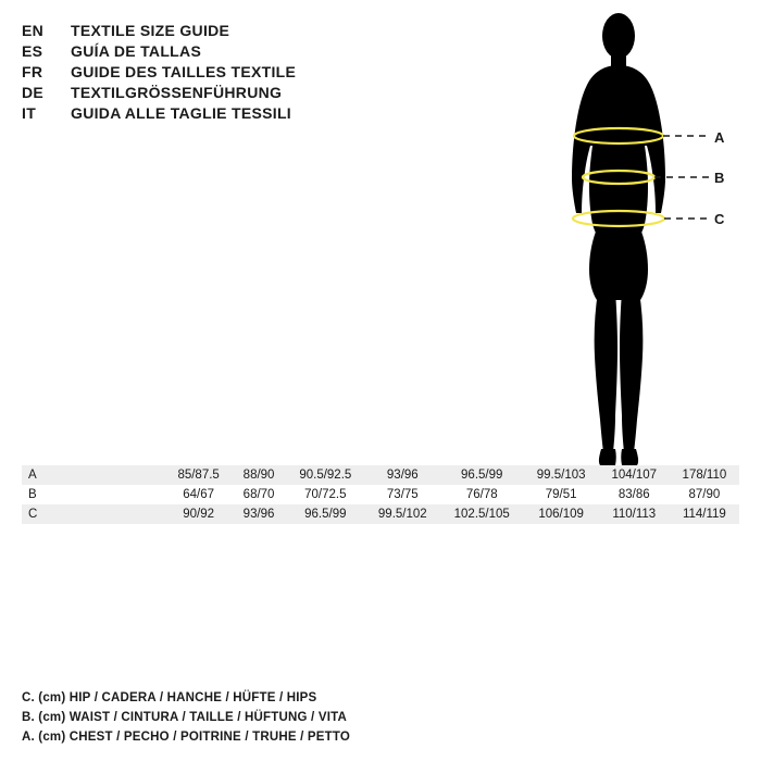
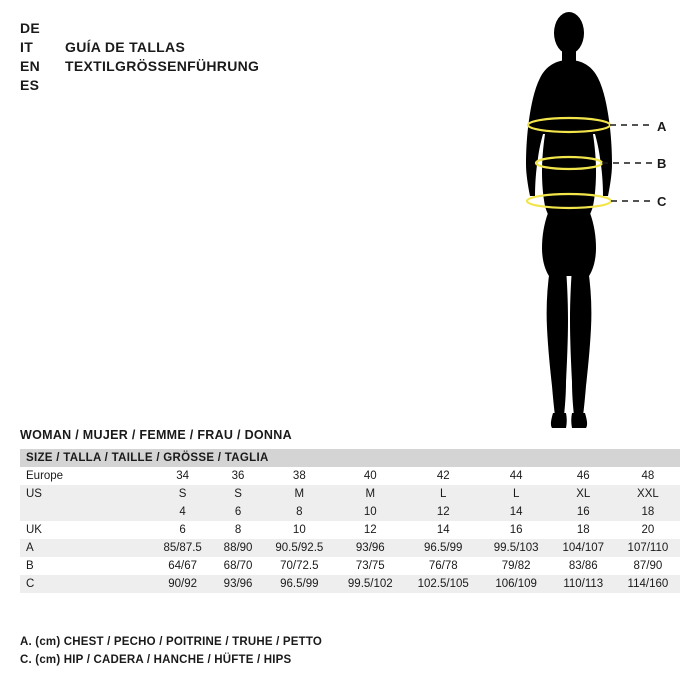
- EN
+ DE
- TEXTILE SIZE GUIDE
- ES
+ IT
  GUÍA DE TALLAS
- FR
- GUIDE DES TAILLES TEXTILE
- DE
+ EN
  TEXTILGRÖSSENFÜHRUNG
- IT
+ ES
- GUIDA ALLE TAGLIE TESSILI
  A
  B
  C
+ WOMAN / MUJER / FEMME / FRAU / DONNA
+ SIZE / TALLA / TAILLE / GRÖSSE / TAGLIA
+ Europe	34	36	38	40	42	44	46	48
+ US	S	S	M	M	L	L	XL	XXL
+ 	4	6	8	10	12	14	16	18
+ UK	6	8	10	12	14	16	18	20
- A	85/87.5	88/90	90.5/92.5	93/96	96.5/99	99.5/103	104/107	178/110
+ A	85/87.5	88/90	90.5/92.5	93/96	96.5/99	99.5/103	104/107	107/110
- B	64/67	68/70	70/72.5	73/75	76/78	79/51	83/86	87/90
+ B	64/67	68/70	70/72.5	73/75	76/78	79/82	83/86	87/90
- C	90/92	93/96	96.5/99	99.5/102	102.5/105	106/109	110/113	114/119
+ C	90/92	93/96	96.5/99	99.5/102	102.5/105	106/109	110/113	114/160
- C. (cm) HIP / CADERA / HANCHE / HÜFTE / HIPS
+ A. (cm) CHEST / PECHO / POITRINE / TRUHE / PETTO
- B. (cm) WAIST / CINTURA / TAILLE / HÜFTUNG / VITA
- A. (cm) CHEST / PECHO / POITRINE / TRUHE / PETTO
+ C. (cm) HIP / CADERA / HANCHE / HÜFTE / HIPS
